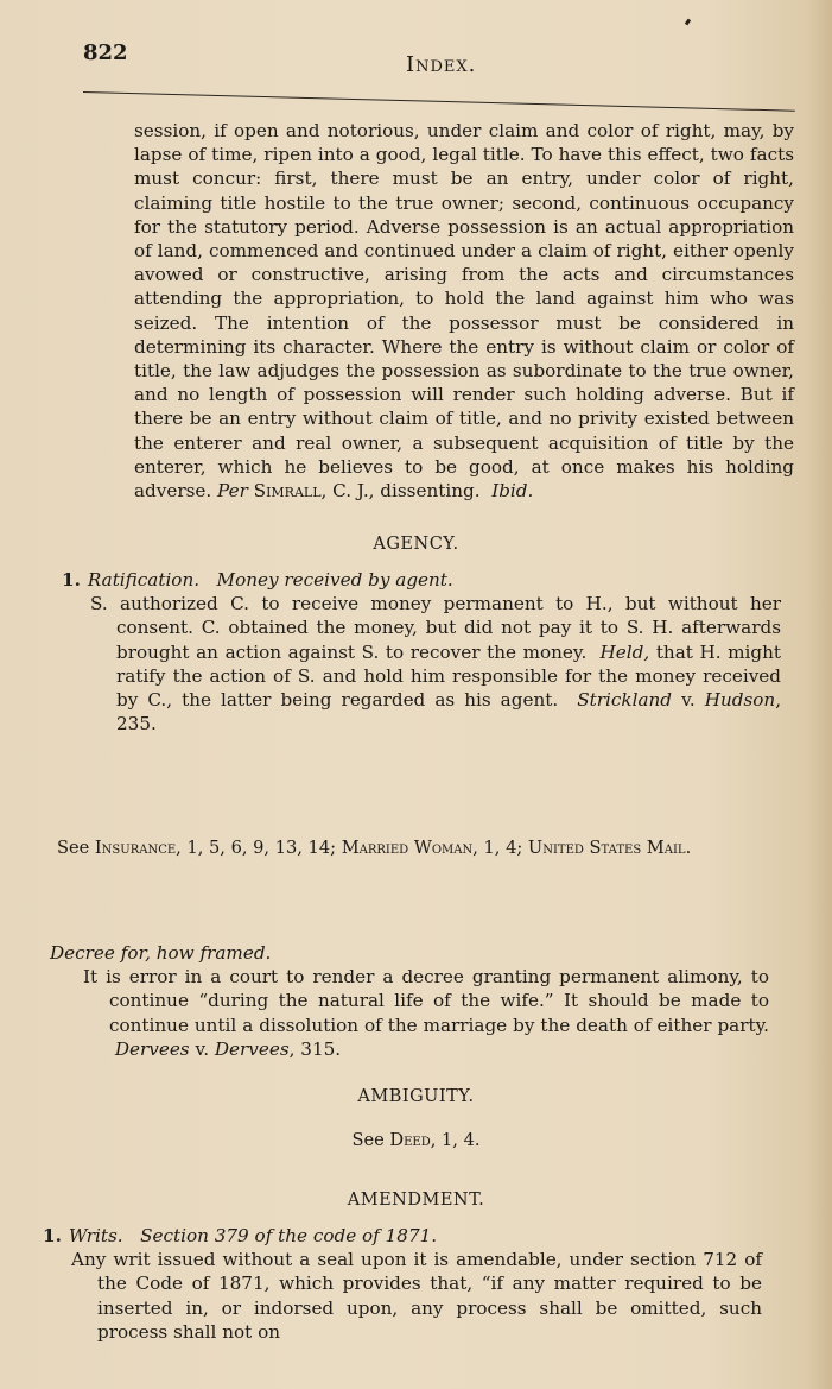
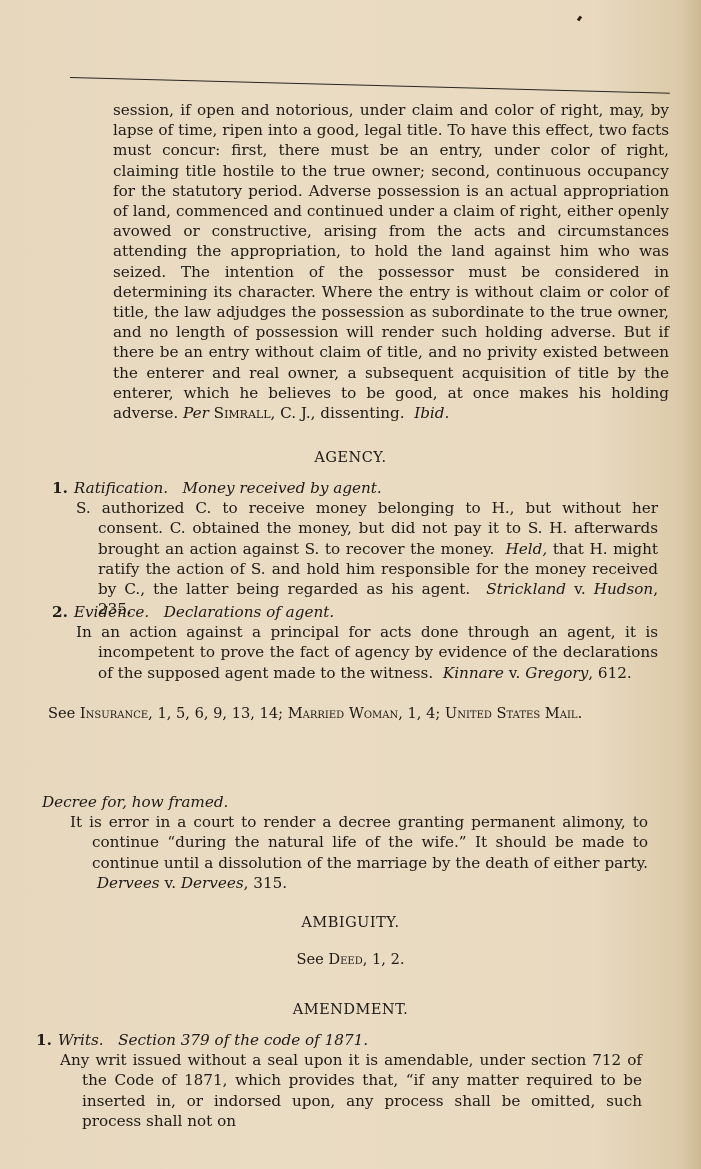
- 822
- Index.
  session, if open and notorious, under claim and color of right, may, by lapse of time, ripen into a good, legal title. To have this effect, two facts must concur: first, there must be an entry, under color of right, claiming title hostile to the true owner; second, continuous occupancy for the statutory period. Adverse possession is an actual appropriation of land, commenced and continued under a claim of right, either openly avowed or constructive, arising from the acts and circumstances attending the appropriation, to hold the land against him who was seized. The intention of the possessor must be considered in determining its character. Where the entry is without claim or color of title, the law adjudges the possession as subordinate to the true owner, and no length of possession will render such holding adverse. But if there be an entry without claim of title, and no privity existed between the enterer and real owner, a subsequent acquisition of title by the enterer, which he believes to be good, at once makes his holding adverse. Per Simrall, C. J., dissenting. Ibid.
  AGENCY.
  1. Ratification. Money received by agent.
- S. authorized C. to receive money permanent to H., but without her consent. C. obtained the money, but did not pay it to S. H. afterwards brought an action against S. to recover the money. Held, that H. might ratify the action of S. and hold him responsible for the money received by C., the latter being regarded as his agent. Strickland v. Hudson, 235.
+ S. authorized C. to receive money belonging to H., but without her consent. C. obtained the money, but did not pay it to S. H. afterwards brought an action against S. to recover the money. Held, that H. might ratify the action of S. and hold him responsible for the money received by C., the latter being regarded as his agent. Strickland v. Hudson, 235.
+ 2. Evidence. Declarations of agent.
+ In an action against a principal for acts done through an agent, it is incompetent to prove the fact of agency by evidence of the declarations of the supposed agent made to the witness. Kinnare v. Gregory, 612.
  See Insurance, 1, 5, 6, 9, 13, 14; Married Woman, 1, 4; United States Mail.
  Decree for, how framed.
  It is error in a court to render a decree granting permanent alimony, to continue “during the natural life of the wife.” It should be made to continue until a dissolution of the marriage by the death of either party. Dervees v. Dervees, 315.
  AMBIGUITY.
- See Deed, 1, 4.
+ See Deed, 1, 2.
  AMENDMENT.
  1. Writs. Section 379 of the code of 1871.
  Any writ issued without a seal upon it is amendable, under section 712 of the Code of 1871, which provides that, “if any matter required to be inserted in, or indorsed upon, any process shall be omitted, such process shall not on
